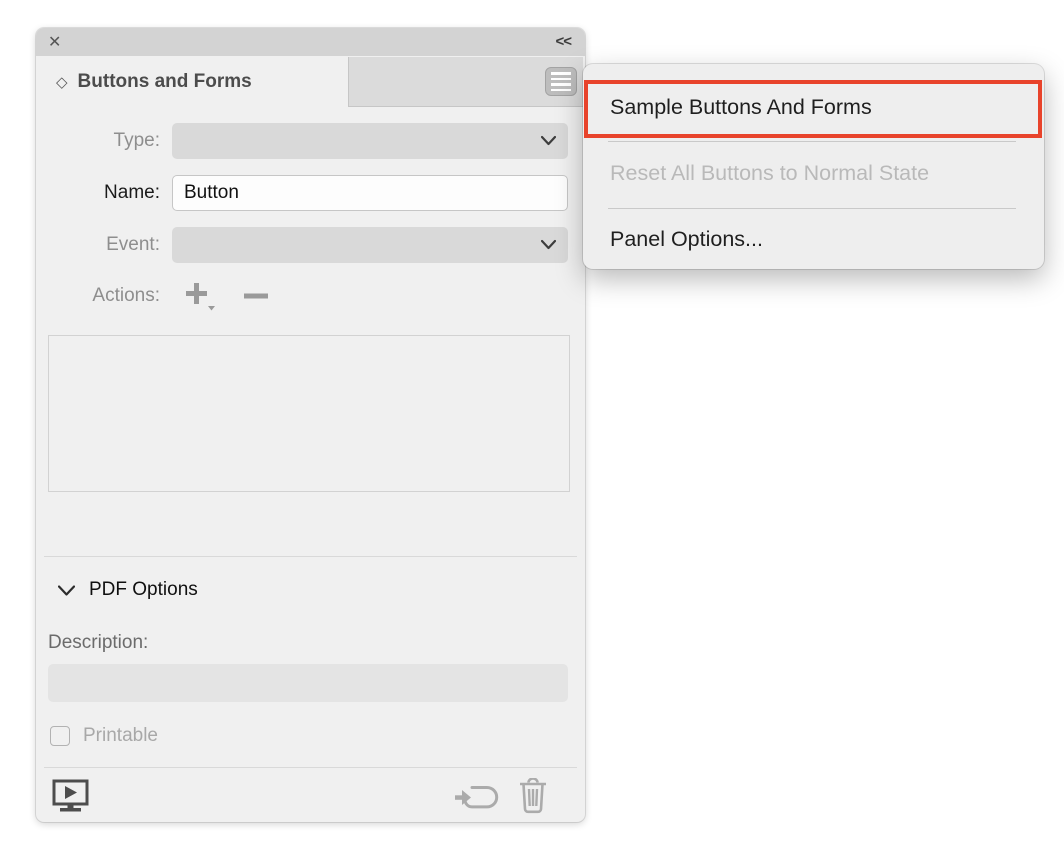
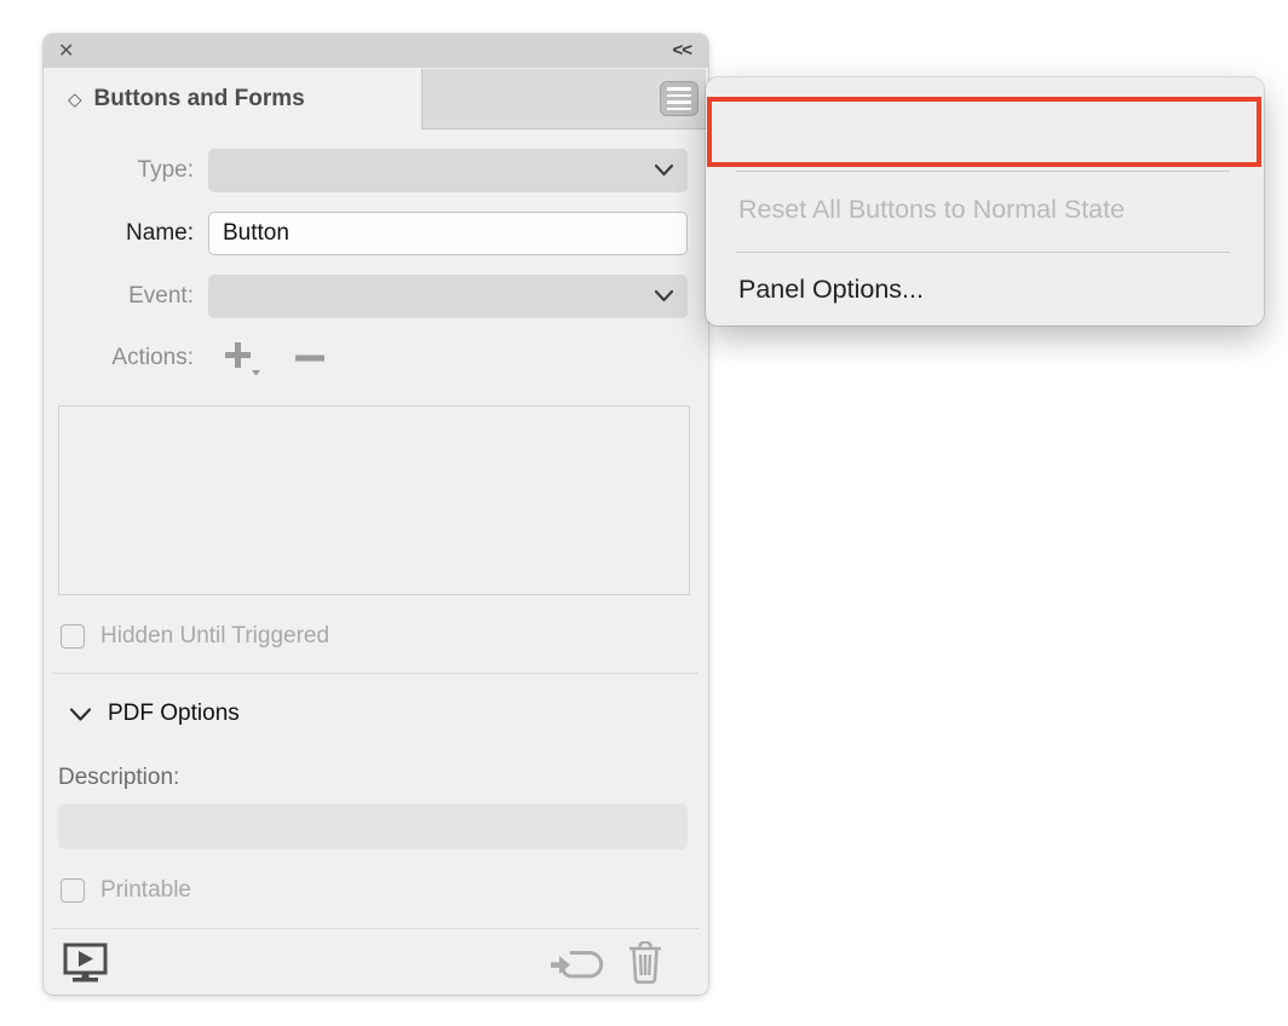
  ✕
  <<
  ◇
  Buttons and Forms
  Type:
  Name:
  Button
  Event:
  Actions:
+ Hidden Until Triggered
  PDF Options
  Description:
  Printable
- Sample Buttons And Forms
  Reset All Buttons to Normal State
  Panel Options...
